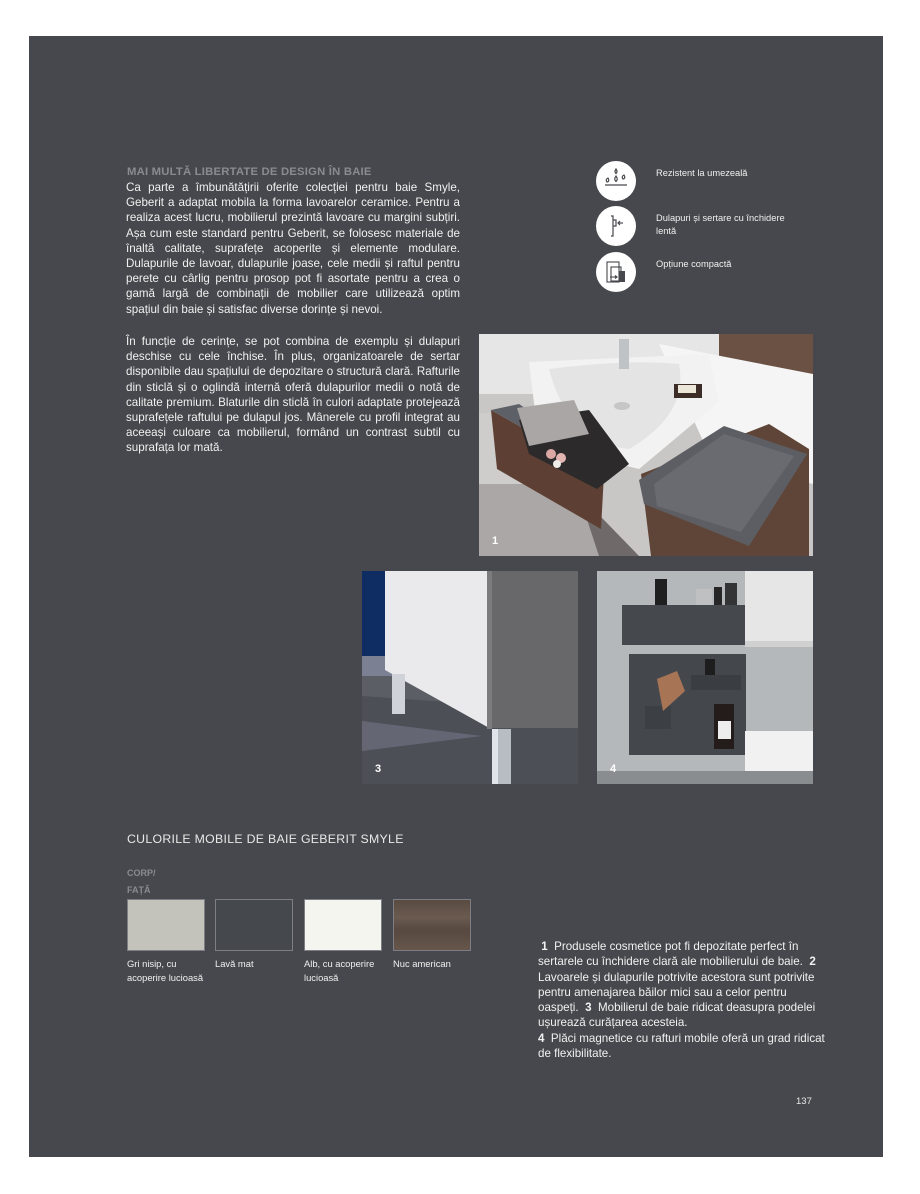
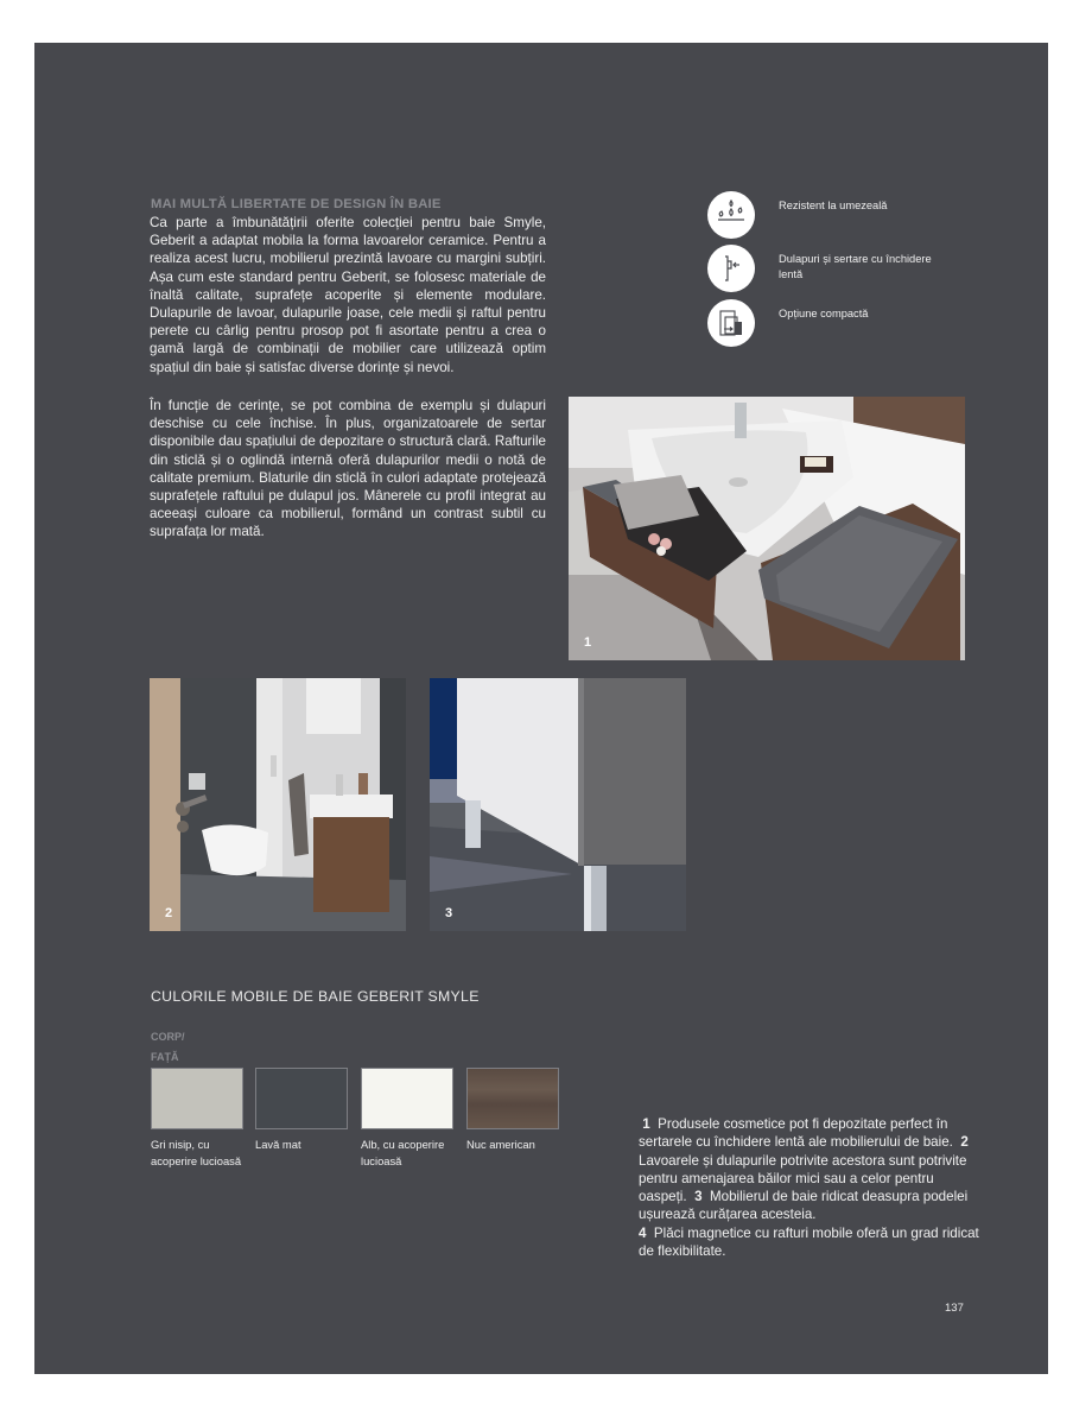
  MAI MULTĂ LIBERTATE DE DESIGN ÎN BAIE
  Ca parte a îmbunătățirii oferite colecției pentru baie Smyle, Geberit a adaptat mobila la forma lavoarelor ceramice. Pentru a realiza acest lucru, mobilierul prezintă lavoare cu margini subțiri. Așa cum este standard pentru Geberit, se folosesc materiale de înaltă calitate, suprafețe acoperite și elemente modulare. Dulapurile de lavoar, dulapurile joase, cele medii și raftul pentru perete cu cârlig pentru prosop pot fi asortate pentru a crea o gamă largă de combinații de mobilier care utilizează optim spațiul din baie și satisfac diverse dorințe și nevoi.
  În funcție de cerințe, se pot combina de exemplu și dulapuri deschise cu cele închise. În plus, organizatoarele de sertar disponibile dau spațiului de depozitare o structură clară. Rafturile din sticlă și o oglindă internă oferă dulapurilor medii o notă de calitate premium. Blaturile din sticlă în culori adaptate protejează suprafețele raftului pe dulapul jos. Mânerele cu profil integrat au aceeași culoare ca mobilierul, formând un contrast subtil cu suprafața lor mată.
  Rezistent la umezeală
  Dulapuri și sertare cu închidere lentă
  Opțiune compactă
  1
+ 2
  3
- 4
  CULORILE MOBILE DE BAIE GEBERIT SMYLE
  CORP/
  FAȚĂ
  Gri nisip, cu acoperire lucioasă
  Lavă mat
  Alb, cu acoperire lucioasă
  Nuc american
- 1 Produsele cosmetice pot fi depozitate perfect în sertarele cu închidere clară ale mobilierului de baie. 2 Lavoarele și dulapurile potrivite acestora sunt potrivite pentru amenajarea băilor mici sau a celor pentru oaspeți. 3 Mobilierul de baie ridicat deasupra podelei ușurează curățarea acesteia.
+ 1 Produsele cosmetice pot fi depozitate perfect în sertarele cu închidere lentă ale mobilierului de baie. 2 Lavoarele și dulapurile potrivite acestora sunt potrivite pentru amenajarea băilor mici sau a celor pentru oaspeți. 3 Mobilierul de baie ridicat deasupra podelei ușurează curățarea acesteia.
  4 Plăci magnetice cu rafturi mobile oferă un grad ridicat de flexibilitate.
  137
